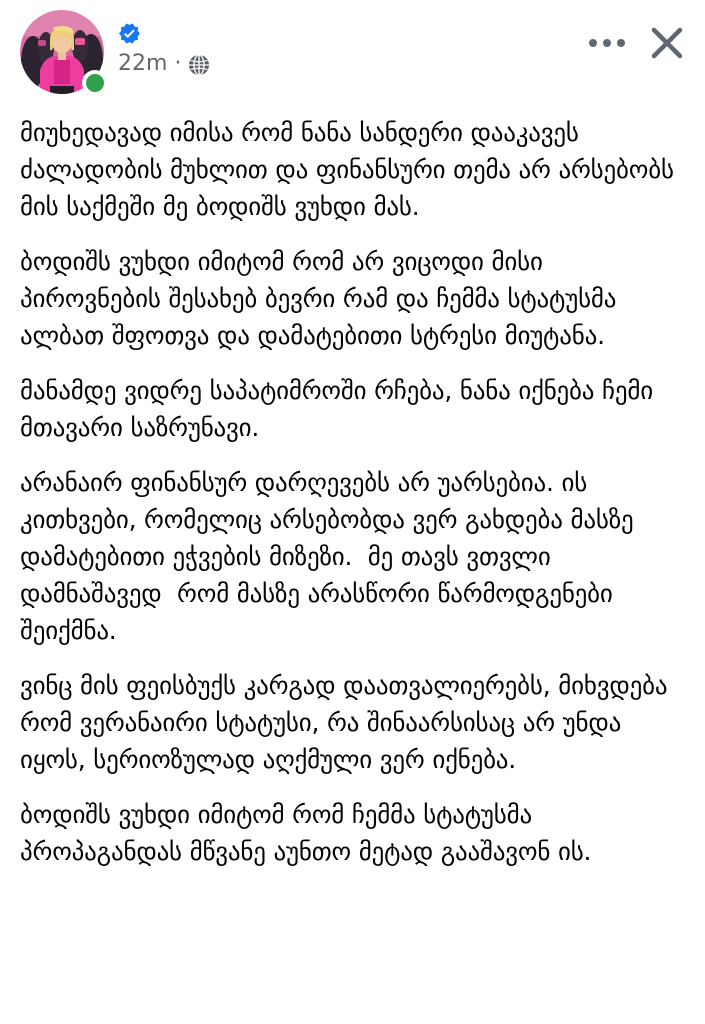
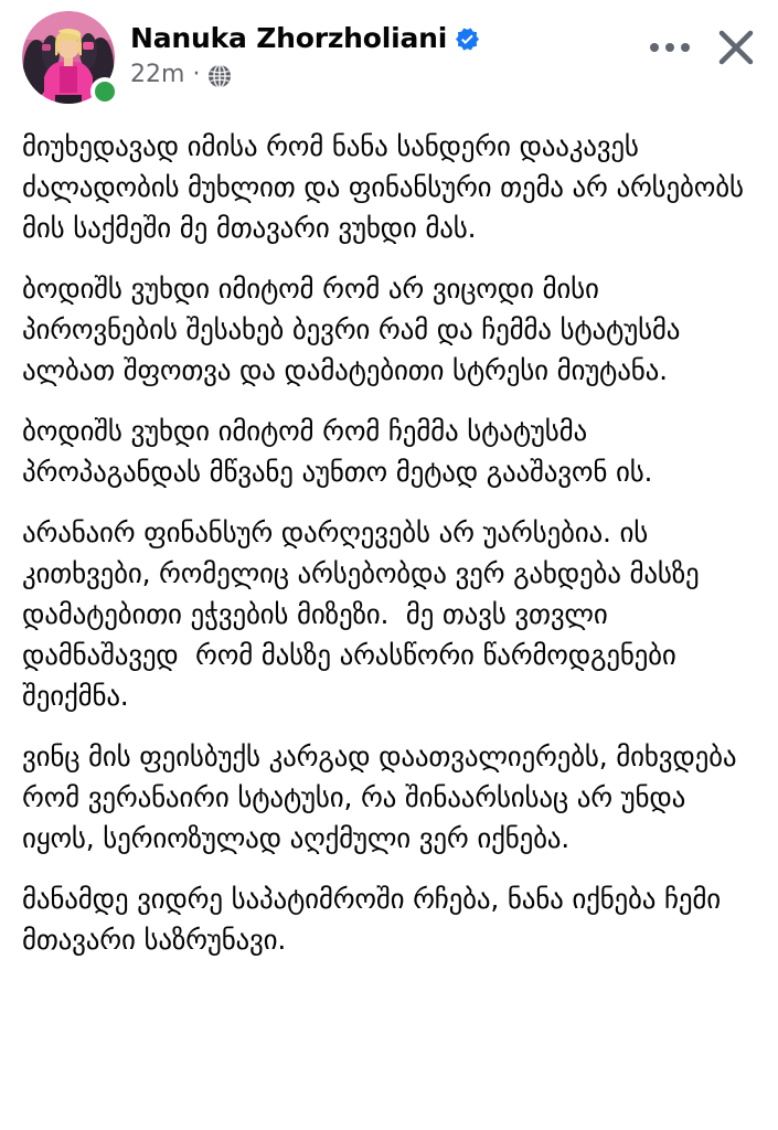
+ Nanuka Zhorzholiani
  22m
  ·
- მიუხედავად იმისა რომ ნანა სანდერი დააკავეს ძალადობის მუხლით და ფინანსური თემა არ არსებობს მის საქმეში მე ბოდიშს ვუხდი მას.
+ მიუხედავად იმისა რომ ნანა სანდერი დააკავეს ძალადობის მუხლით და ფინანსური თემა არ არსებობს მის საქმეში მე მთავარი ვუხდი მას.
  ბოდიშს ვუხდი იმიტომ რომ არ ვიცოდი მისი პიროვნების შესახებ ბევრი რამ და ჩემმა სტატუსმა ალბათ შფოთვა და დამატებითი სტრესი მიუტანა.
- მანამდე ვიდრე საპატიმროში რჩება, ნანა იქნება ჩემი მთავარი საზრუნავი.
+ ბოდიშს ვუხდი იმიტომ რომ ჩემმა სტატუსმა პროპაგანდას მწვანე აუნთო მეტად გააშავონ ის.
  არანაირ ფინანსურ დარღევებს არ უარსებია. ის კითხვები, რომელიც არსებობდა ვერ გახდება მასზე დამატებითი ეჭვების მიზეზი. მე თავს ვთვლი დამნაშავედ რომ მასზე არასწორი წარმოდგენები შეიქმნა.
  ვინც მის ფეისბუქს კარგად დაათვალიერებს, მიხვდება რომ ვერანაირი სტატუსი, რა შინაარსისაც არ უნდა იყოს, სერიოზულად აღქმული ვერ იქნება.
- ბოდიშს ვუხდი იმიტომ რომ ჩემმა სტატუსმა პროპაგანდას მწვანე აუნთო მეტად გააშავონ ის.
+ მანამდე ვიდრე საპატიმროში რჩება, ნანა იქნება ჩემი მთავარი საზრუნავი.
